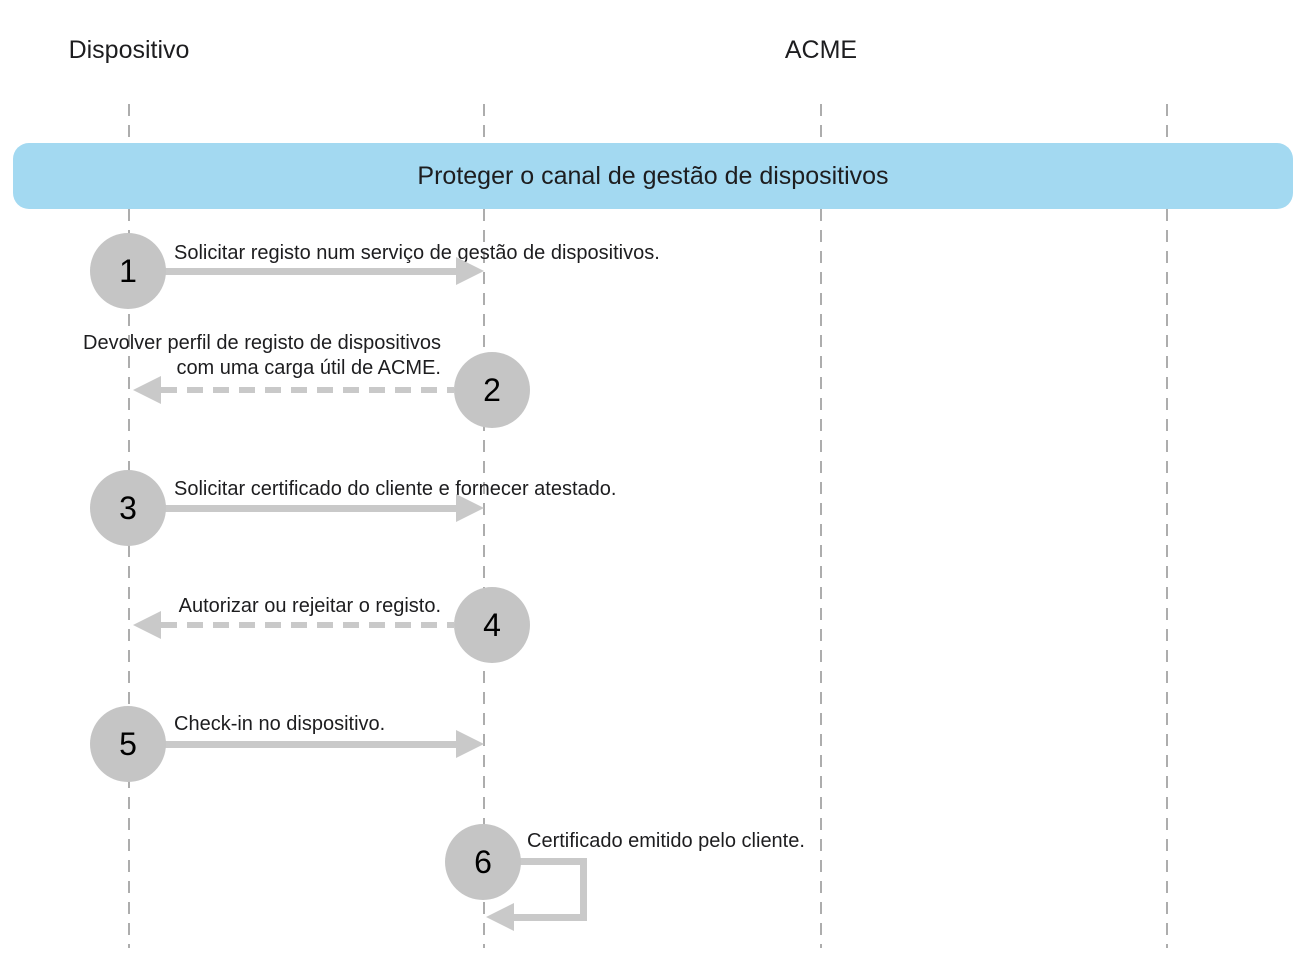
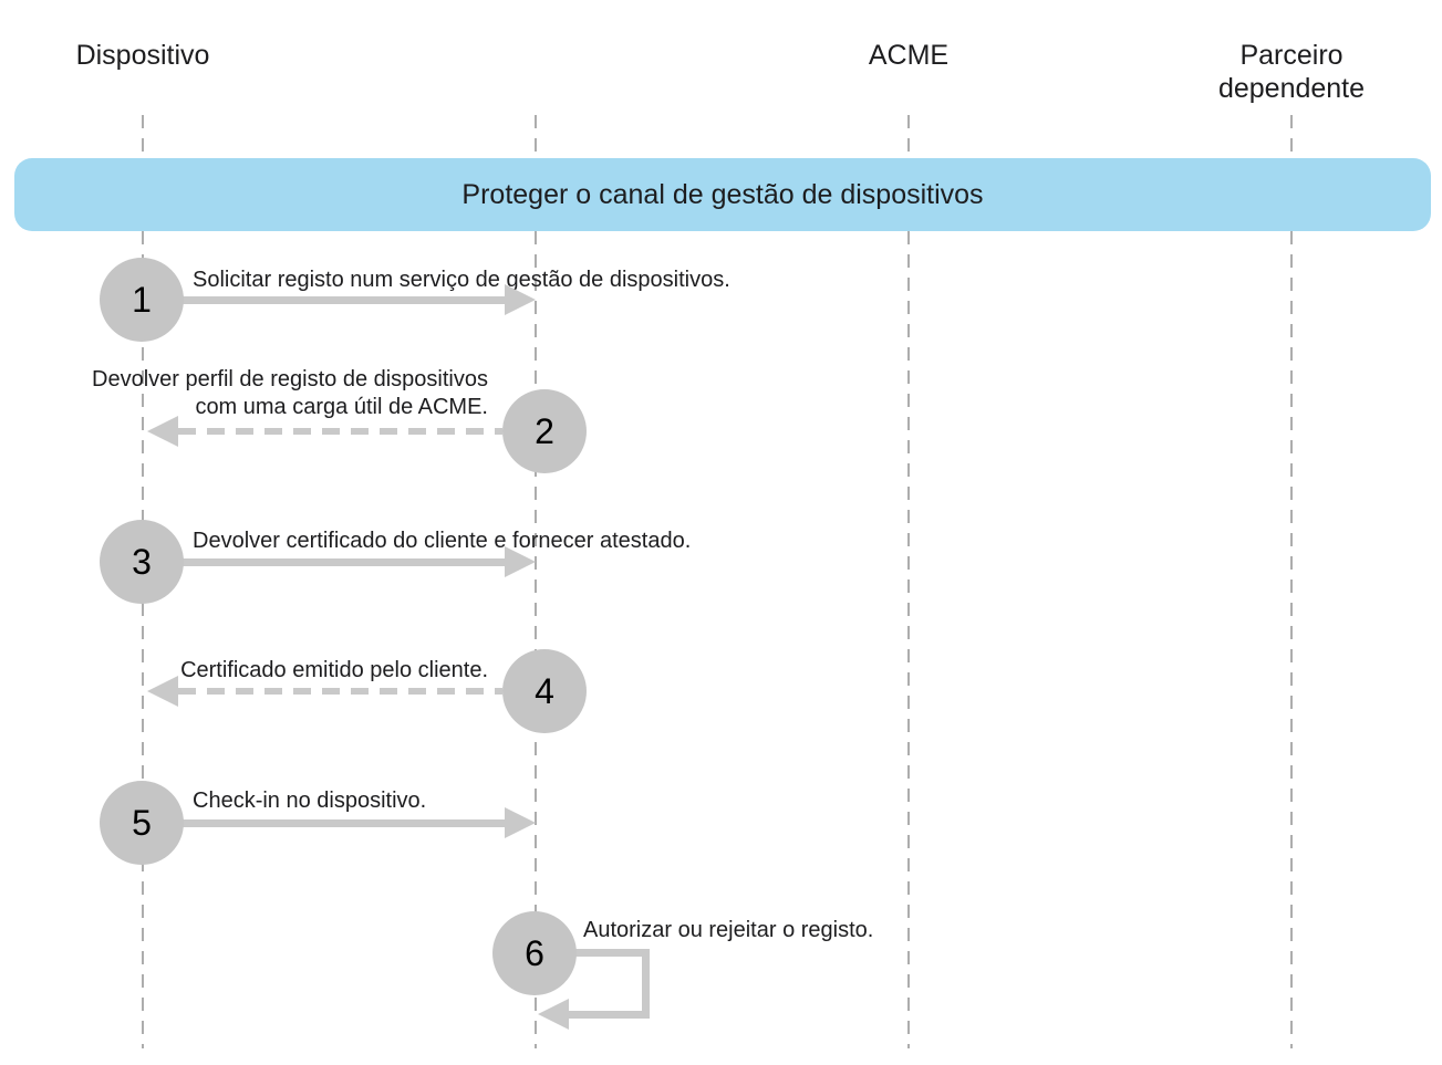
  Dispositivo
  ACME
+ Parceiro dependente
  Proteger o canal de gestão de dispositivos
  Solicitar registo num serviço de gestão de dispositivos.
  1
  Devolver perfil de registo de dispositivos
  com uma carga útil de ACME.
  2
- Solicitar certificado do cliente e fornecer atestado.
+ Devolver certificado do cliente e fornecer atestado.
  3
- Autorizar ou rejeitar o registo.
+ Certificado emitido pelo cliente.
  4
  Check-in no dispositivo.
  5
- Certificado emitido pelo cliente.
+ Autorizar ou rejeitar o registo.
  6
